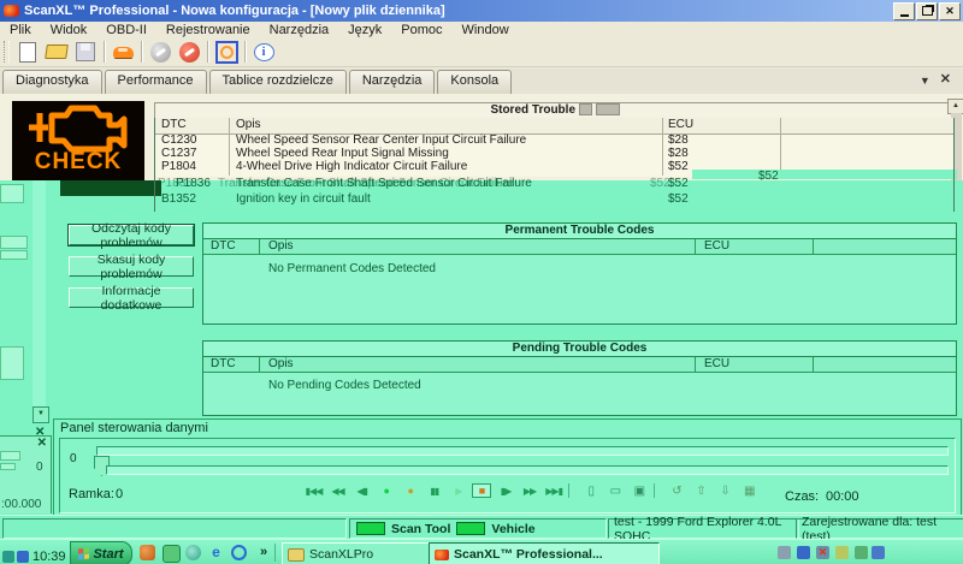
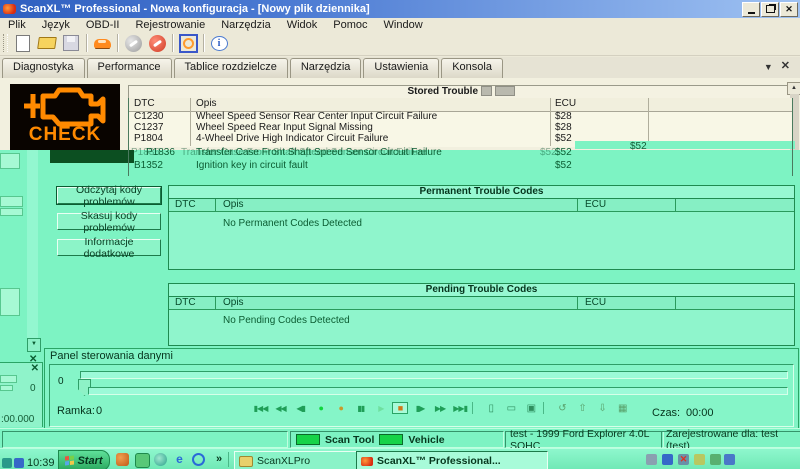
  ScanXL™ Professional - Nowa konfiguracja - [Nowy plik dziennika]
  ✕
  Plik
- Widok
+ Język
  OBD-II
  Rejestrowanie
  Narzędzia
- Język
+ Widok
  Pomoc
  Window
  i
  Diagnostyka
  Performance
  Tablice rozdzielcze
  Narzędzia
+ Ustawienia
  Konsola
  ▼
  ✕
  CHECK
  Stored Trouble
  DTC
  Opis
  ECU
  C1230
  Wheel Speed Sensor Rear Center Input Circuit Failure
  $28
  C1237
  Wheel Speed Rear Input Signal Missing
  $28
  P1804
  4-Wheel Drive High Indicator Circuit Failure
  $52
  $52
  P1836
  Transfer Case Front Shaft Speed Sensor Circuit Failure
  $52
  B1352
  Ignition key in circuit fault
  $52
  Odczytaj kody problemów
  Skasuj kody problemów
  Informacje dodatkowe
  Permanent Trouble Codes
  DTC
  Opis
  ECU
  No Permanent Codes Detected
  Pending Trouble Codes
  DTC
  Opis
  ECU
  No Pending Codes Detected
  ✕
  ✕
  0
  :00.000
  Panel sterowania danymi
  0
  Ramka:
  0
  ▮◀◀ ◀◀ ◀▮ ● ● ▮▮ ▶ ■ ▮▶ ▶▶ ▶▶▮ ▯ ▭ ▣ ↺ ⇧ ⇩ ▦
  Czas:
  00:00
  Scan Tool
  Vehicle
  test - 1999 Ford Explorer 4.0L SOHC
  Zarejestrowane dla: test (test)
  10:39
  Start
  e
  »
  ScanXLPro
  ScanXL™ Professional...
  ✕
